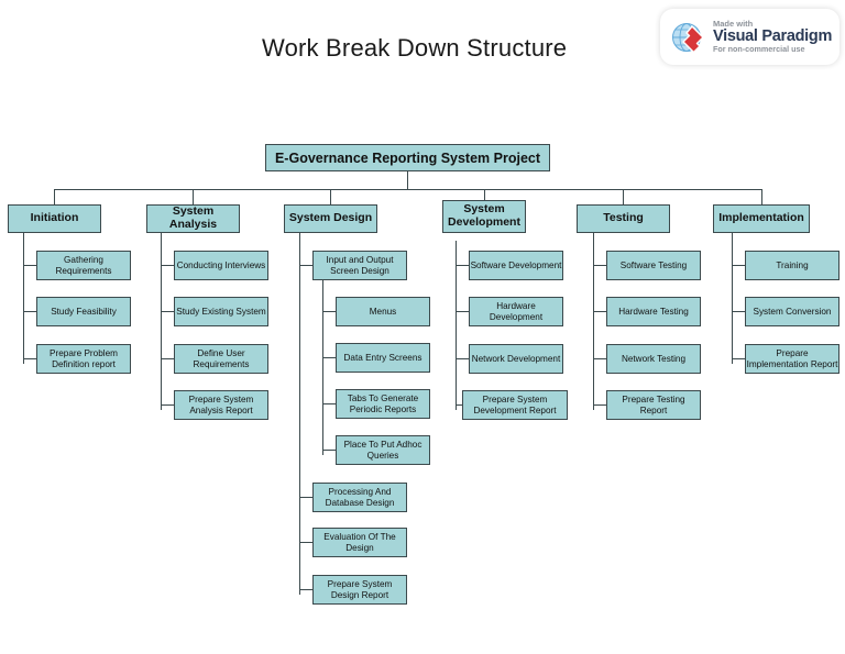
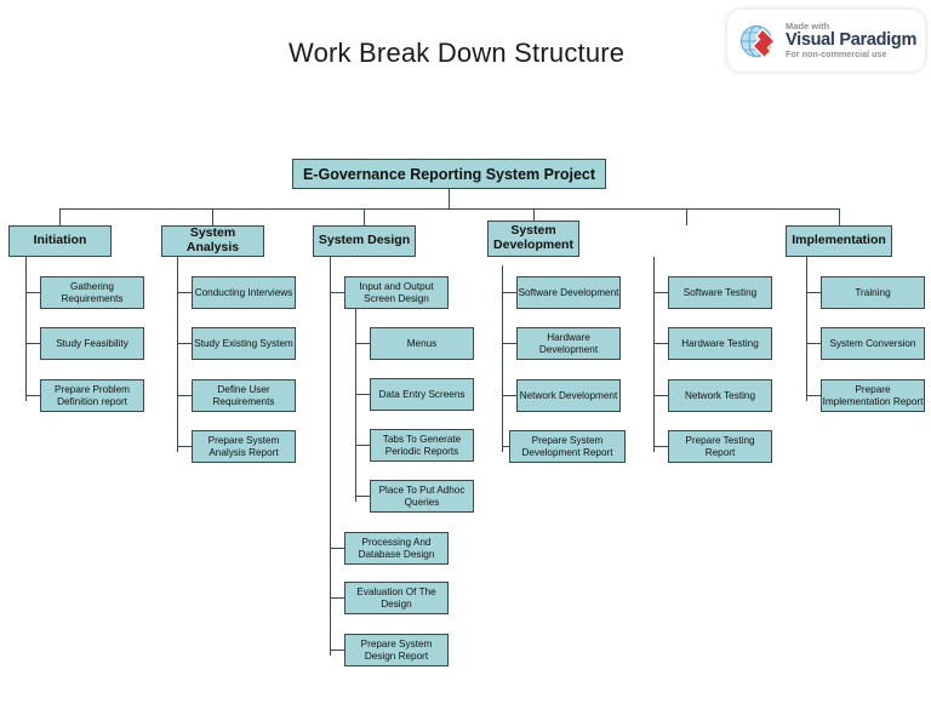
  Work Break Down Structure
  Made with
  Visual Paradigm
  For non-commercial use
  E-Governance Reporting System Project
  Initiation
  System Analysis
  System Design
  System Development
- Testing
  Implementation
  Gathering Requirements
  Study Feasibility
  Prepare Problem Definition report
  Conducting Interviews
  Study Existing System
  Define User Requirements
  Prepare System Analysis Report
  Input and Output Screen Design
  Menus
  Data Entry Screens
  Tabs To Generate Periodic Reports
  Place To Put Adhoc Queries
  Processing And Database Design
  Evaluation Of The Design
  Prepare System Design Report
  Software Development
  Hardware Development
  Network Development
  Prepare System Development Report
  Software Testing
  Hardware Testing
  Network Testing
  Prepare Testing Report
  Training
  System Conversion
  Prepare Implementation Report
